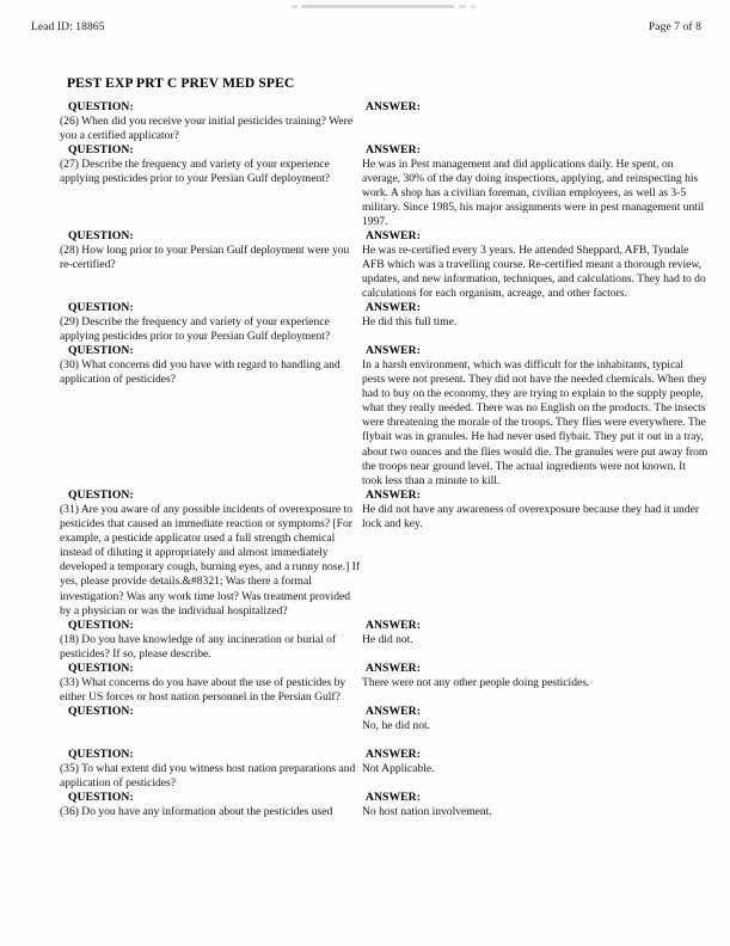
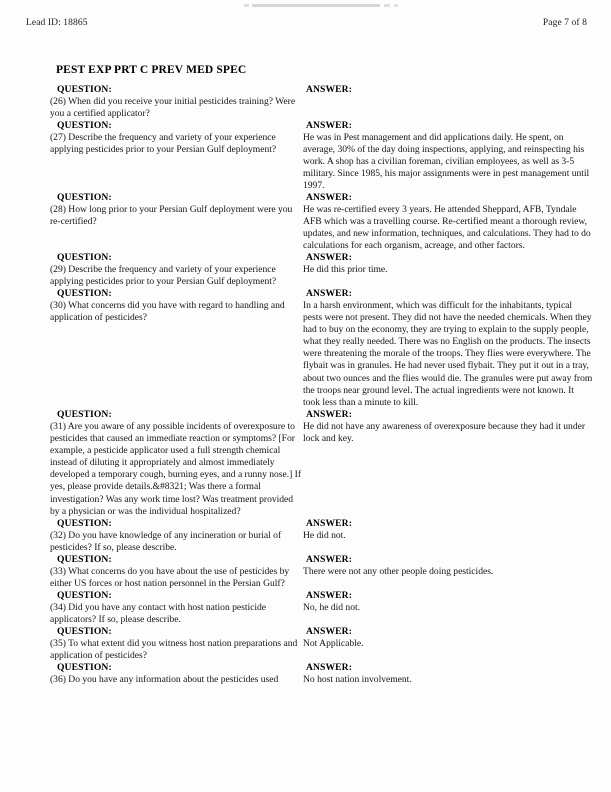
  Lead ID: 18865
  Page 7 of 8
  PEST EXP PRT C PREV MED SPEC
  QUESTION:
  ANSWER:
  (26) When did you receive your initial pesticides training? Were you a certified applicator?
  QUESTION:
  ANSWER:
  (27) Describe the frequency and variety of your experience applying pesticides prior to your Persian Gulf deployment?
  He was in Pest management and did applications daily. He spent, on average, 30% of the day doing inspections, applying, and reinspecting his work. A shop has a civilian foreman, civilian employees, as well as 3-5 military. Since 1985, his major assignments were in pest management until 1997.
  QUESTION:
  ANSWER:
  (28) How long prior to your Persian Gulf deployment were you re-certified?
  He was re-certified every 3 years. He attended Sheppard, AFB, Tyndale AFB which was a travelling course. Re-certified meant a thorough review, updates, and new information, techniques, and calculations. They had to do calculations for each organism, acreage, and other factors.
  QUESTION:
  ANSWER:
  (29) Describe the frequency and variety of your experience applying pesticides prior to your Persian Gulf deployment?
- He did this full time.
+ He did this prior time.
  QUESTION:
  ANSWER:
  (30) What concerns did you have with regard to handling and application of pesticides?
  In a harsh environment, which was difficult for the inhabitants, typical pests were not present. They did not have the needed chemicals. When they had to buy on the economy, they are trying to explain to the supply people, what they really needed. There was no English on the products. The insects were threatening the morale of the troops. They flies were everywhere. The flybait was in granules. He had never used flybait. They put it out in a tray, about two ounces and the flies would die. The granules were put away from the troops near ground level. The actual ingredients were not known. It took less than a minute to kill.
  QUESTION:
  ANSWER:
  (31) Are you aware of any possible incidents of overexposure to pesticides that caused an immediate reaction or symptoms? [For example, a pesticide applicator used a full strength chemical instead of diluting it appropriately and almost immediately developed a temporary cough, burning eyes, and a runny nose.] If yes, please provide details.&#8321; Was there a formal investigation? Was any work time lost? Was treatment provided by a physician or was the individual hospitalized?
  He did not have any awareness of overexposure because they had it under lock and key.
  QUESTION:
  ANSWER:
- (18) Do you have knowledge of any incineration or burial of pesticides? If so, please describe.
+ (32) Do you have knowledge of any incineration or burial of pesticides? If so, please describe.
  He did not.
  QUESTION:
  ANSWER:
  (33) What concerns do you have about the use of pesticides by either US forces or host nation personnel in the Persian Gulf?
  There were not any other people doing pesticides.
  QUESTION:
  ANSWER:
+ (34) Did you have any contact with host nation pesticide applicators? If so, please describe.
  No, he did not.
  QUESTION:
  ANSWER:
  (35) To what extent did you witness host nation preparations and application of pesticides?
  Not Applicable.
  QUESTION:
  ANSWER:
  (36) Do you have any information about the pesticides used
  No host nation involvement.
